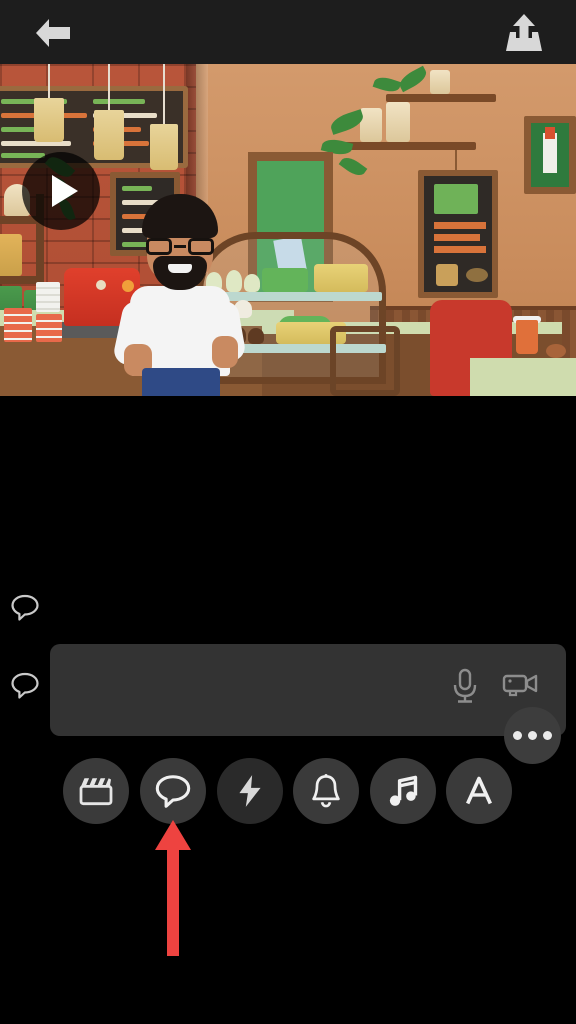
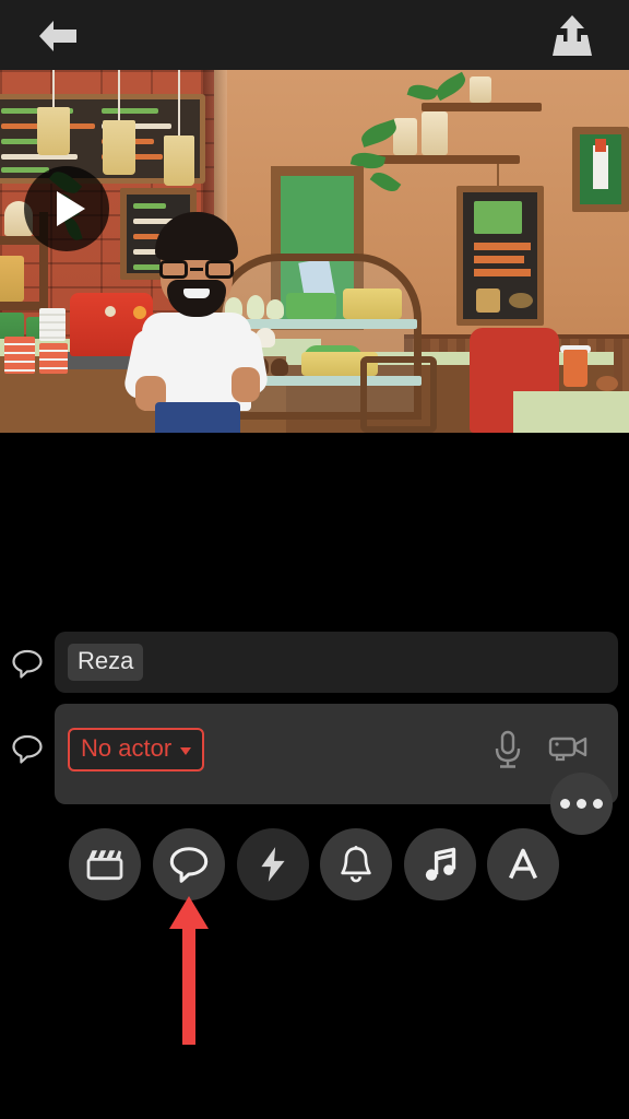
+ Reza
+ No actor
